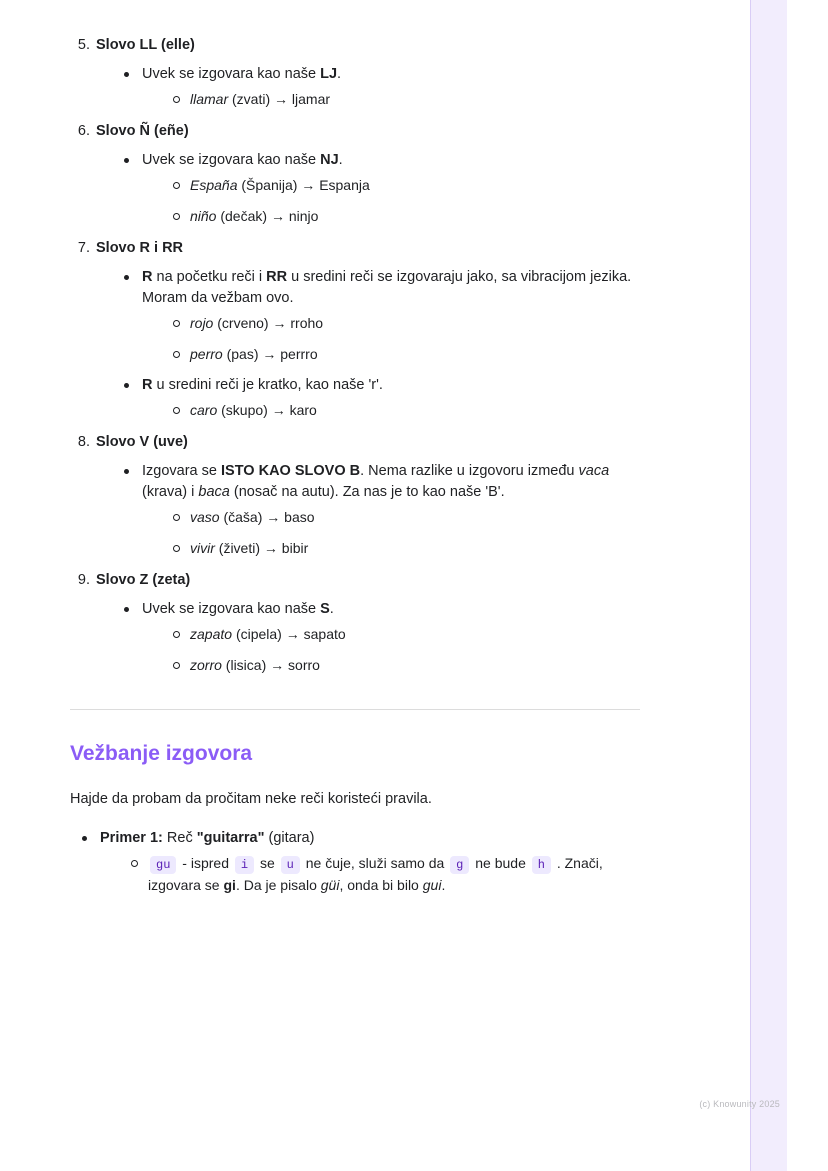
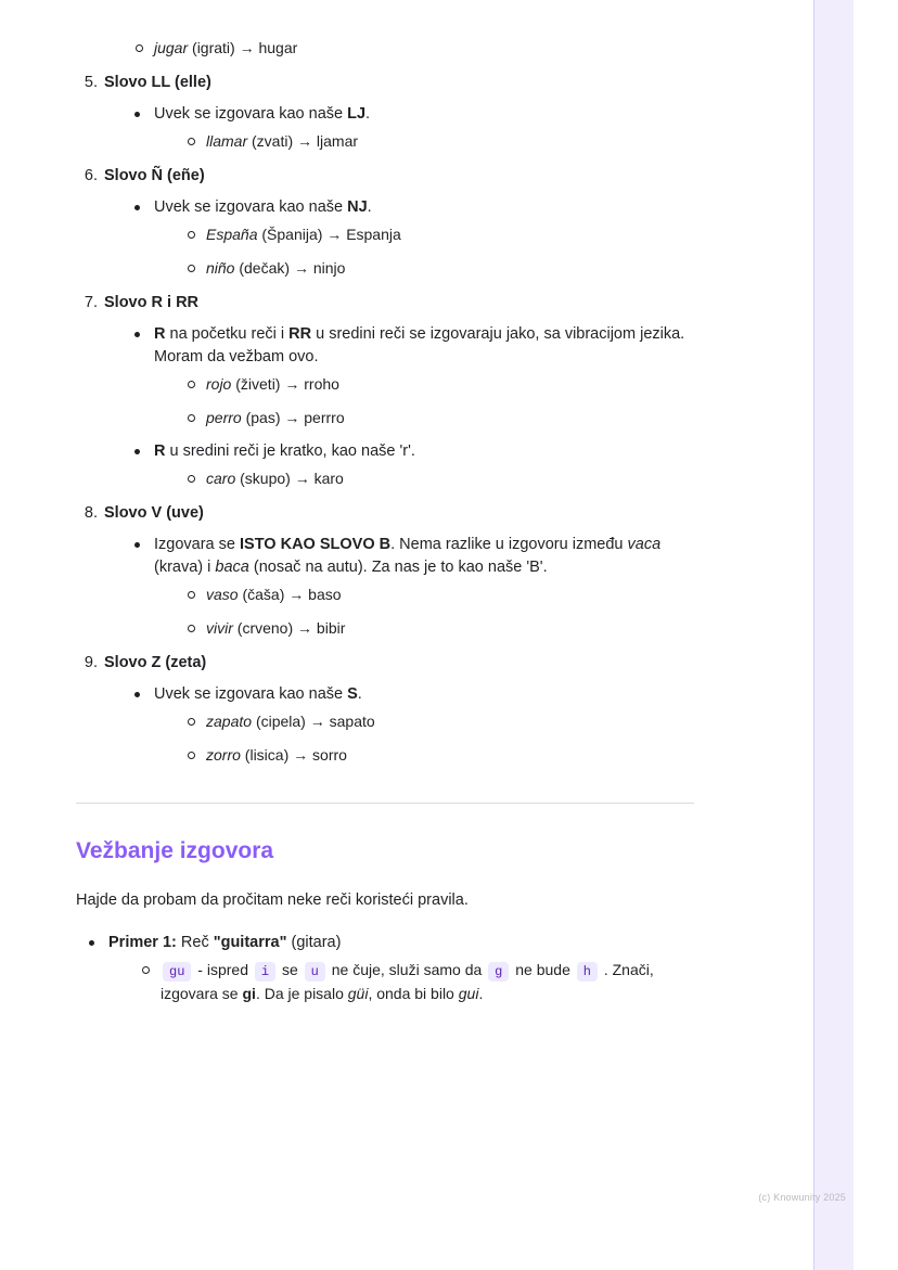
+ jugar (igrati) → hugar
  5.
  Slovo LL (elle)
  Uvek se izgovara kao naše LJ.
  llamar (zvati) → ljamar
  6.
  Slovo Ñ (eñe)
  Uvek se izgovara kao naše NJ.
  España (Španija) → Espanja
  niño (dečak) → ninjo
  7.
  Slovo R i RR
  R na početku reči i RR u sredini reči se izgovaraju jako, sa vibracijom jezika. Moram da vežbam ovo.
- rojo (crveno) → rroho
+ rojo (živeti) → rroho
  perro (pas) → perrro
  R u sredini reči je kratko, kao naše 'r'.
  caro (skupo) → karo
  8.
  Slovo V (uve)
  Izgovara se ISTO KAO SLOVO B. Nema razlike u izgovoru između vaca (krava) i baca (nosač na autu). Za nas je to kao naše 'B'.
  vaso (čaša) → baso
- vivir (živeti) → bibir
+ vivir (crveno) → bibir
  9.
  Slovo Z (zeta)
  Uvek se izgovara kao naše S.
  zapato (cipela) → sapato
  zorro (lisica) → sorro
  Vežbanje izgovora
  Hajde da probam da pročitam neke reči koristeći pravila.
  Primer 1: Reč "guitarra" (gitara)
  gu - ispred i se u ne čuje, služi samo da g ne bude h . Znači, izgovara se gi. Da je pisalo güi, onda bi bilo gui.
  (c) Knowunity 2025
